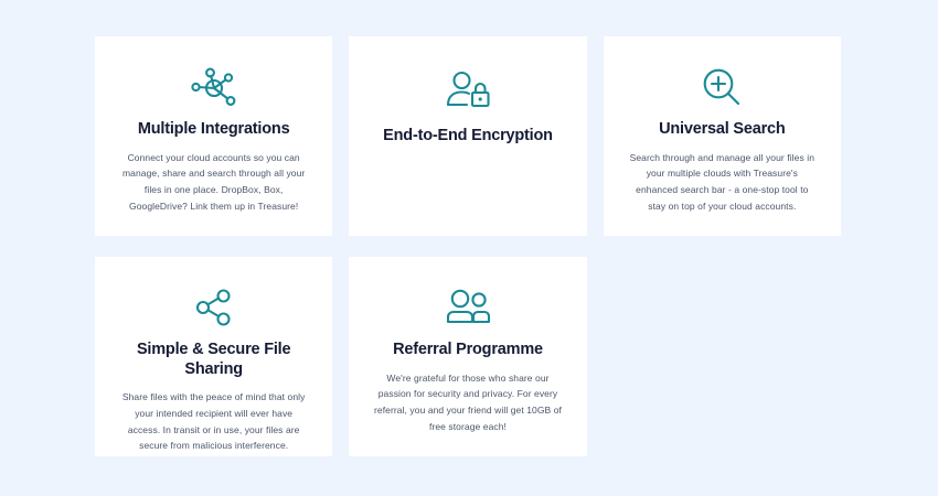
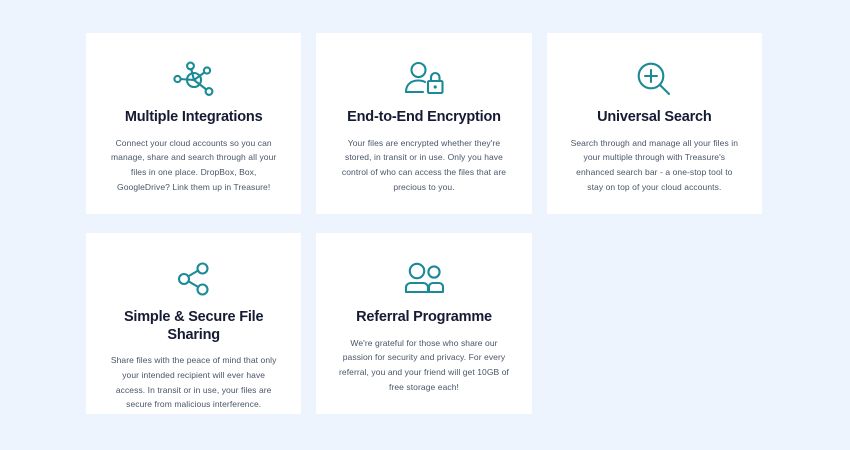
  Multiple Integrations
  Connect your cloud accounts so you can manage, share and search through all your files in one place. DropBox, Box, GoogleDrive? Link them up in Treasure!
  End-to-End Encryption
+ Your files are encrypted whether they're stored, in transit or in use. Only you have control of who can access the files that are precious to you.
  Universal Search
- Search through and manage all your files in your multiple clouds with Treasure's enhanced search bar - a one-stop tool to stay on top of your cloud accounts.
+ Search through and manage all your files in your multiple through with Treasure's enhanced search bar - a one-stop tool to stay on top of your cloud accounts.
  Simple & Secure File Sharing
  Share files with the peace of mind that only your intended recipient will ever have access. In transit or in use, your files are secure from malicious interference.
  Referral Programme
  We're grateful for those who share our passion for security and privacy. For every referral, you and your friend will get 10GB of free storage each!
